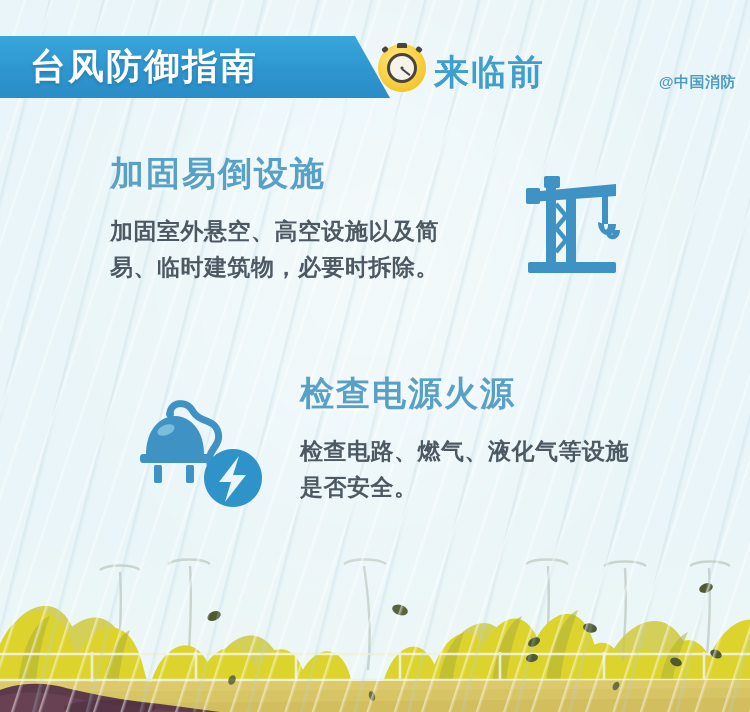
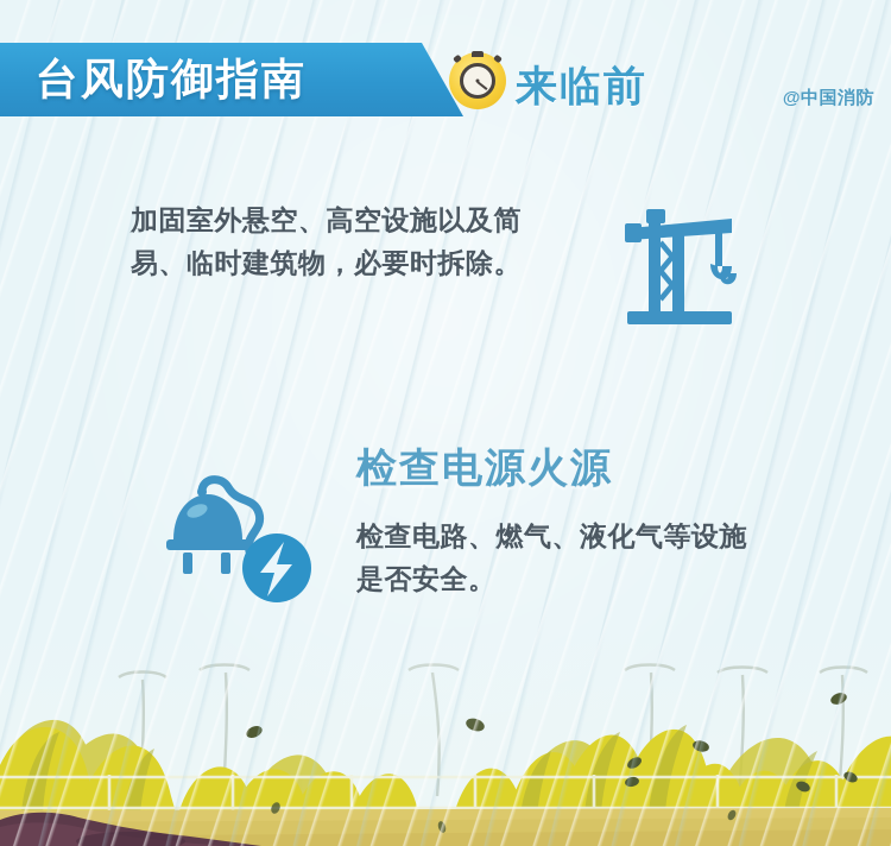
  台风防御指南
  来临前
  @中国消防
- 加固易倒设施
  加固室外悬空、高空设施以及简易、临时建筑物，必要时拆除。
  检查电源火源
  检查电路、燃气、液化气等设施是否安全。
